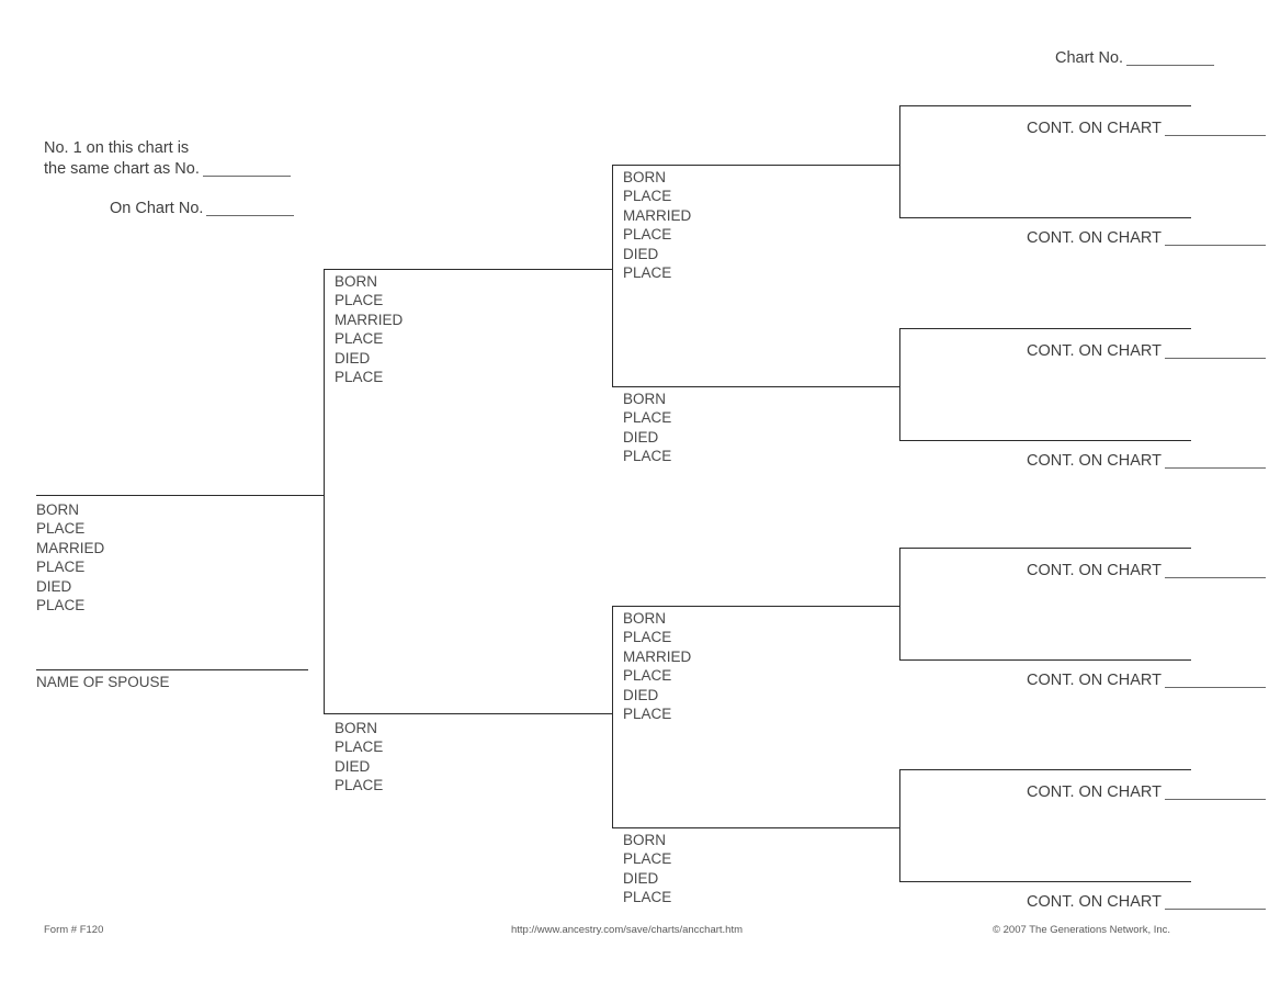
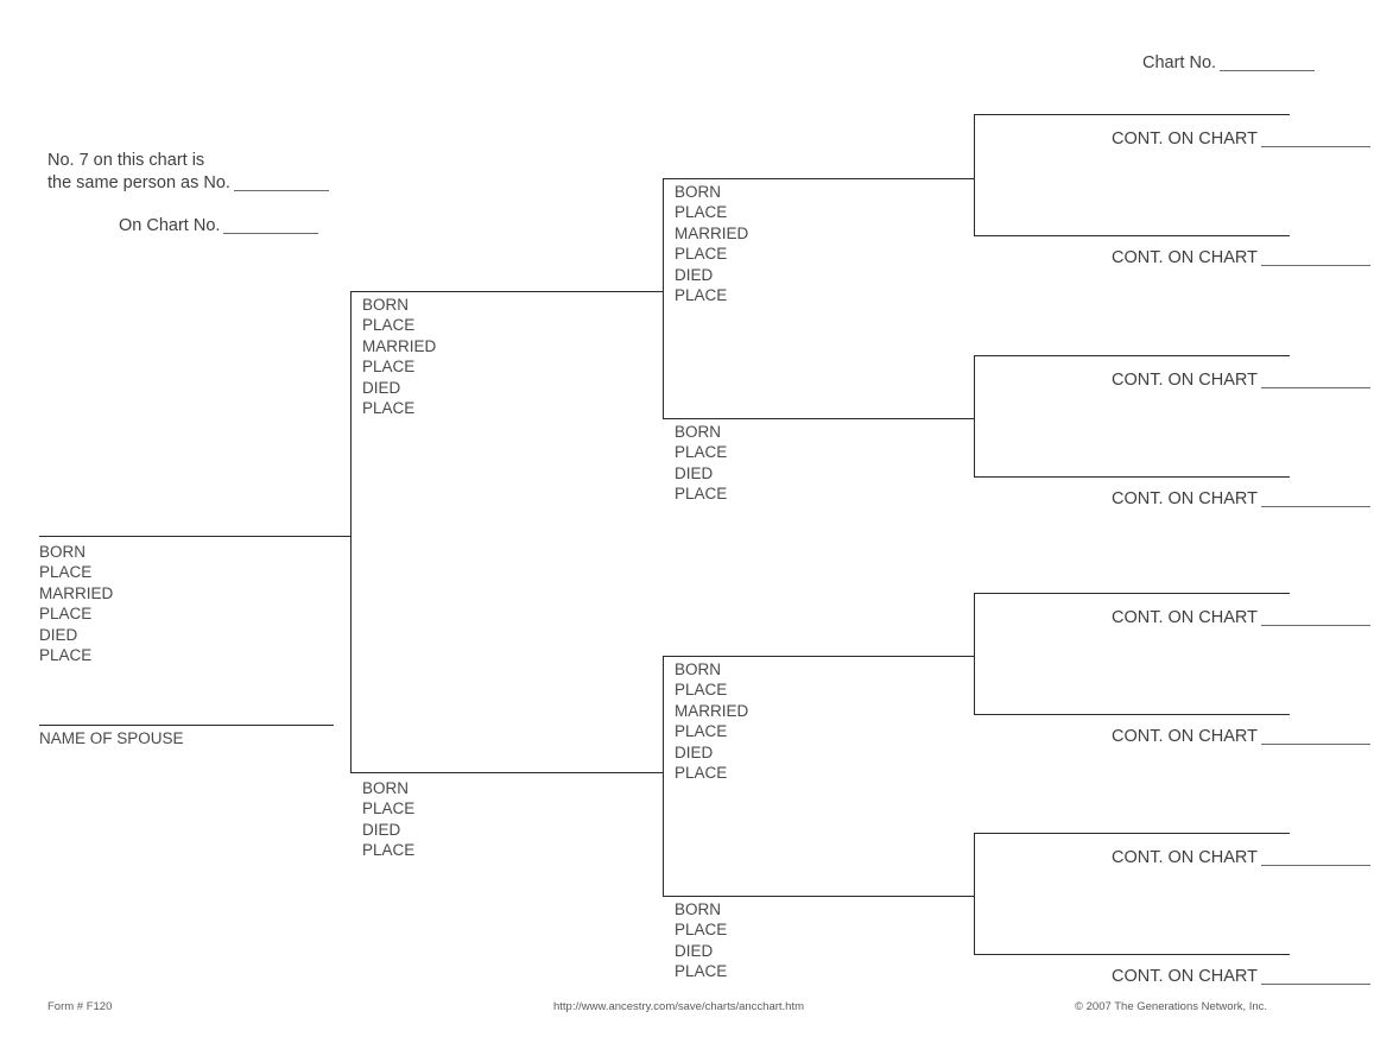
  Chart No.
- No. 1 on this chart is
+ No. 7 on this chart is
- the same chart as No.
+ the same person as No.
  On Chart No.
  BORN
  PLACE
  MARRIED
  PLACE
  DIED
  PLACE
  NAME OF SPOUSE
  BORN
  PLACE
  MARRIED
  PLACE
  DIED
  PLACE
  BORN
  PLACE
  DIED
  PLACE
  BORN
  PLACE
  MARRIED
  PLACE
  DIED
  PLACE
  BORN
  PLACE
  DIED
  PLACE
  BORN
  PLACE
  MARRIED
  PLACE
  DIED
  PLACE
  BORN
  PLACE
  DIED
  PLACE
  CONT. ON CHART
  CONT. ON CHART
  CONT. ON CHART
  CONT. ON CHART
  CONT. ON CHART
  CONT. ON CHART
  CONT. ON CHART
  CONT. ON CHART
  Form # F120
  http://www.ancestry.com/save/charts/ancchart.htm
  © 2007 The Generations Network, Inc.
